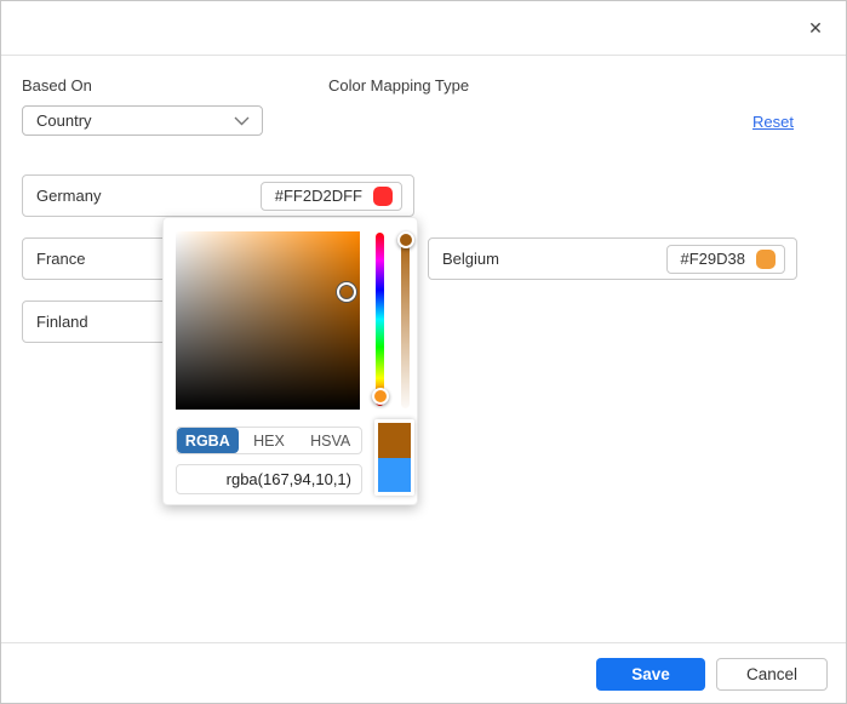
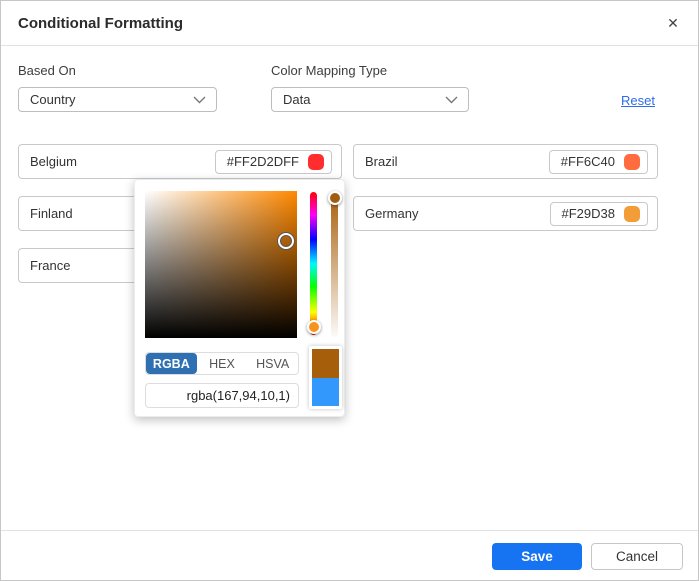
+ Conditional Formatting
  ✕
  Based On
  Color Mapping Type
  Country
+ Data
  Reset
- Germany
+ Belgium
  #FF2D2DFF
+ Brazil
+ #FF6C40
- France
+ Finland
- Belgium
+ Germany
  #F29D38
- Finland
+ France
  RGBA
  HEX
  HSVA
  rgba(167,94,10,1)
  Save
  Cancel
